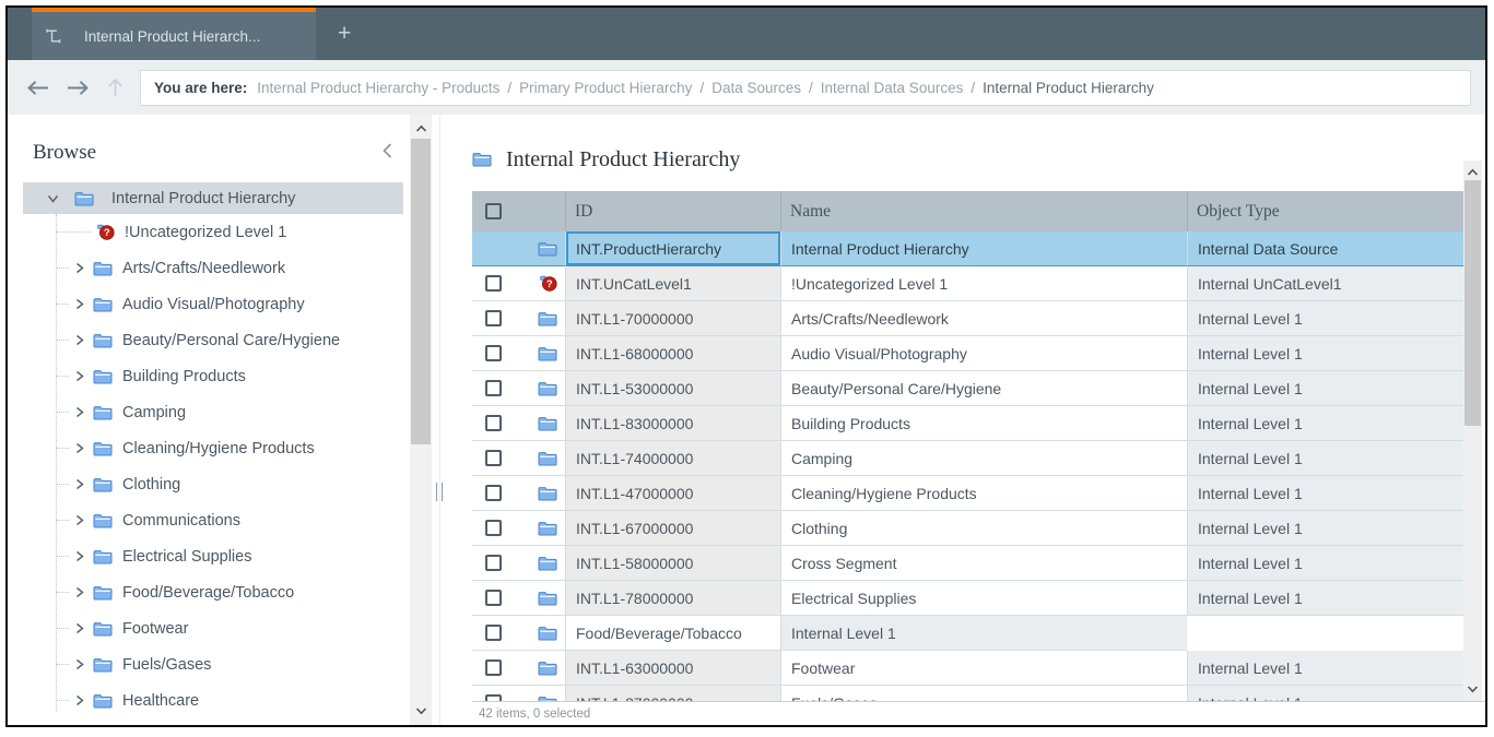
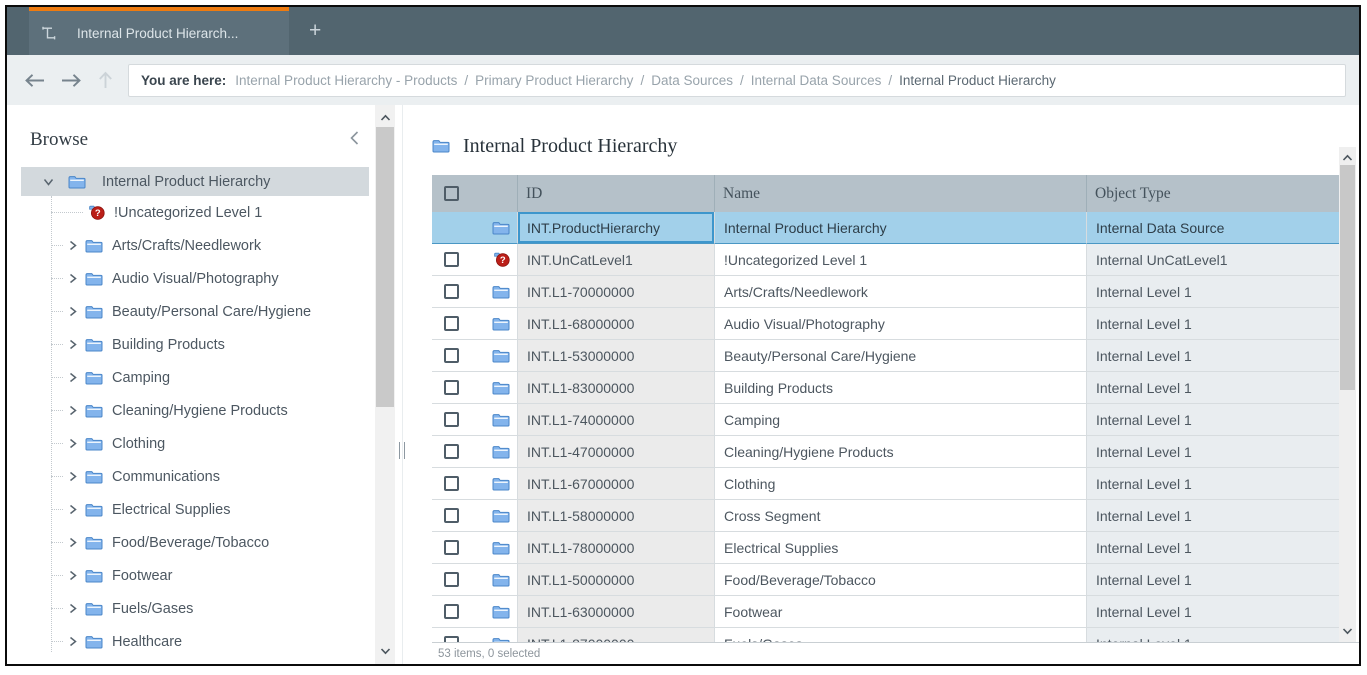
  Internal Product Hierarch...
  +
  You are here:
  Internal Product Hierarchy - Products / Primary Product Hierarchy / Data Sources / Internal Data Sources / Internal Product Hierarchy
  Browse
  Internal Product Hierarchy
  ?
  !Uncategorized Level 1
  Arts/Crafts/Needlework
  Audio Visual/Photography
  Beauty/Personal Care/Hygiene
  Building Products
  Camping
  Cleaning/Hygiene Products
  Clothing
  Communications
  Electrical Supplies
  Food/Beverage/Tobacco
  Footwear
  Fuels/Gases
  Healthcare
  Internal Product Hierarchy
  ID
  Name
  Object Type
  INT.ProductHierarchy
  Internal Product Hierarchy
  Internal Data Source
  ?
  INT.UnCatLevel1
  !Uncategorized Level 1
  Internal UnCatLevel1
  INT.L1-70000000
  Arts/Crafts/Needlework
  Internal Level 1
  INT.L1-68000000
  Audio Visual/Photography
  Internal Level 1
  INT.L1-53000000
  Beauty/Personal Care/Hygiene
  Internal Level 1
  INT.L1-83000000
  Building Products
  Internal Level 1
  INT.L1-74000000
  Camping
  Internal Level 1
  INT.L1-47000000
  Cleaning/Hygiene Products
  Internal Level 1
  INT.L1-67000000
  Clothing
  Internal Level 1
  INT.L1-58000000
  Cross Segment
  Internal Level 1
  INT.L1-78000000
  Electrical Supplies
  Internal Level 1
+ INT.L1-50000000
  Food/Beverage/Tobacco
  Internal Level 1
  INT.L1-63000000
  Footwear
  Internal Level 1
- 42 items, 0 selected
+ 53 items, 0 selected
